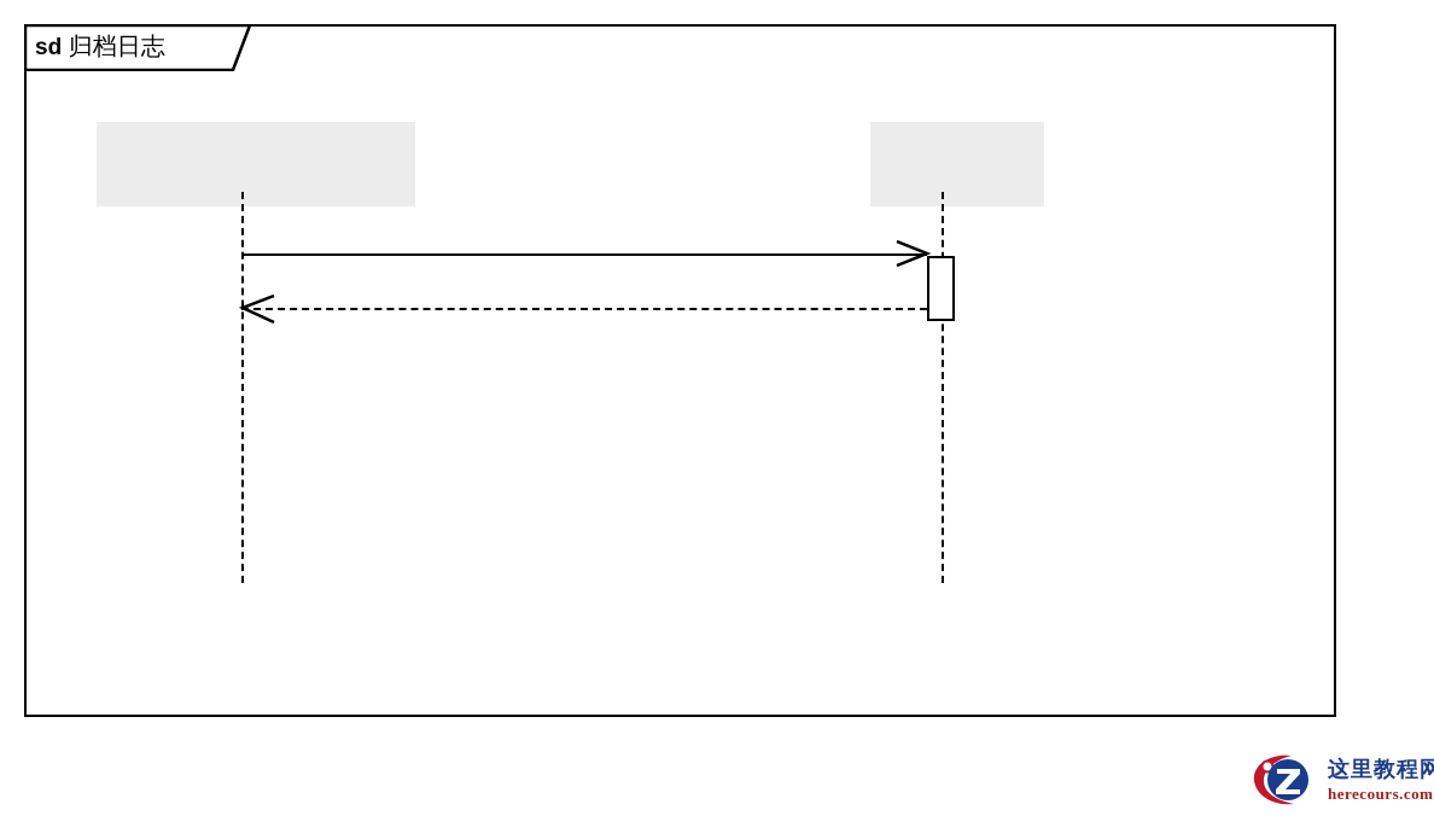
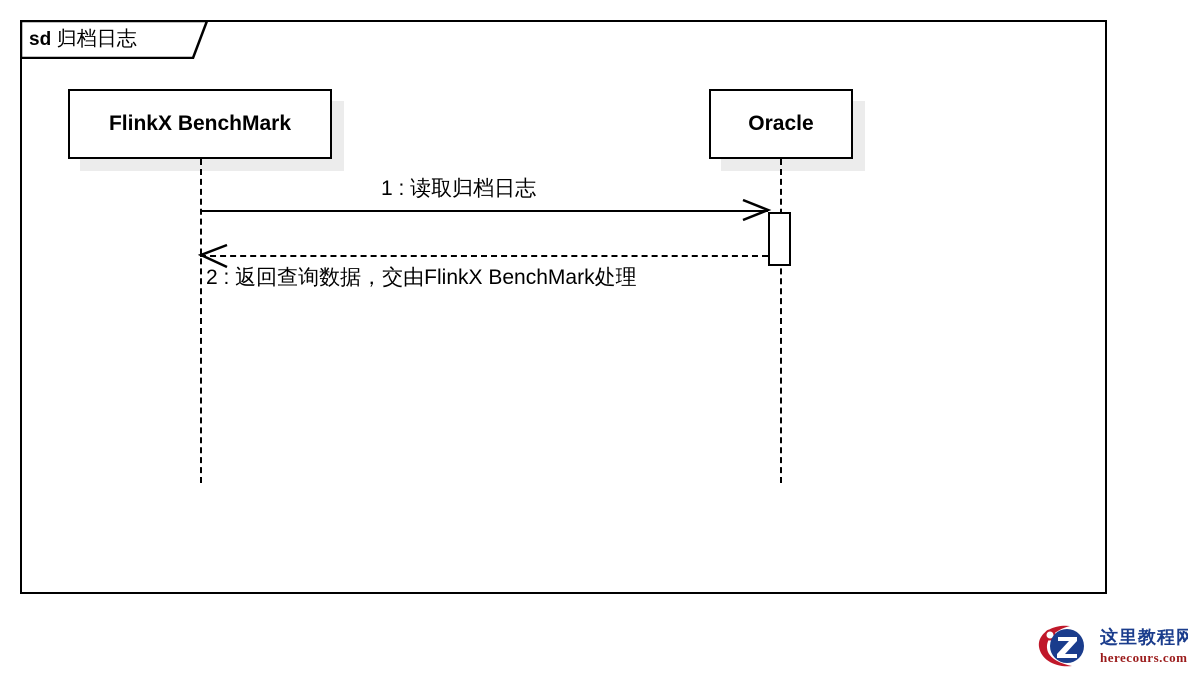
  sd 归档日志
+ FlinkX BenchMark
+ Oracle
+ 1 : 读取归档日志
+ 2 : 返回查询数据，交由FlinkX BenchMark处理
  这里教程网
  herecours.com
